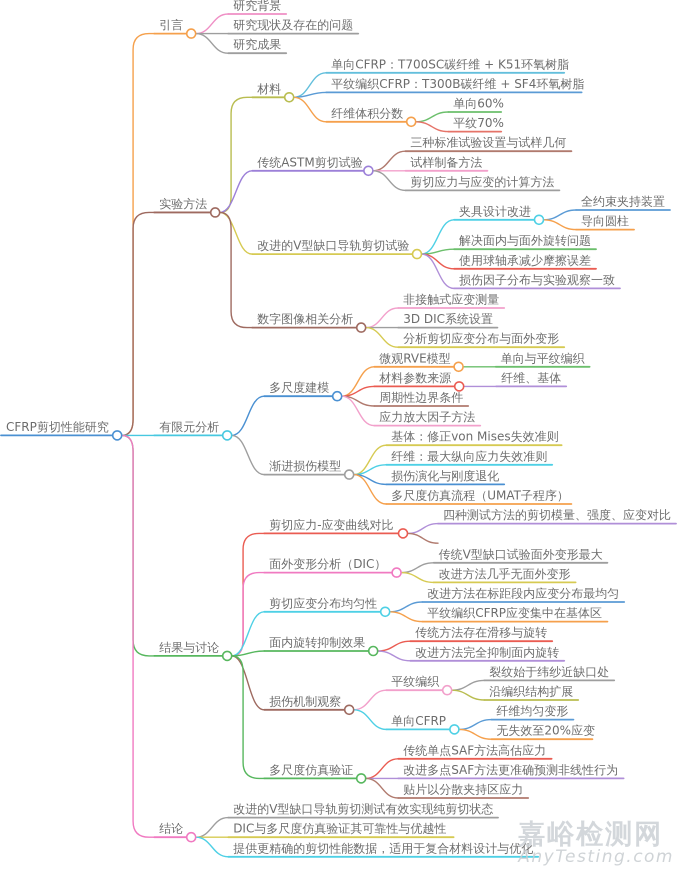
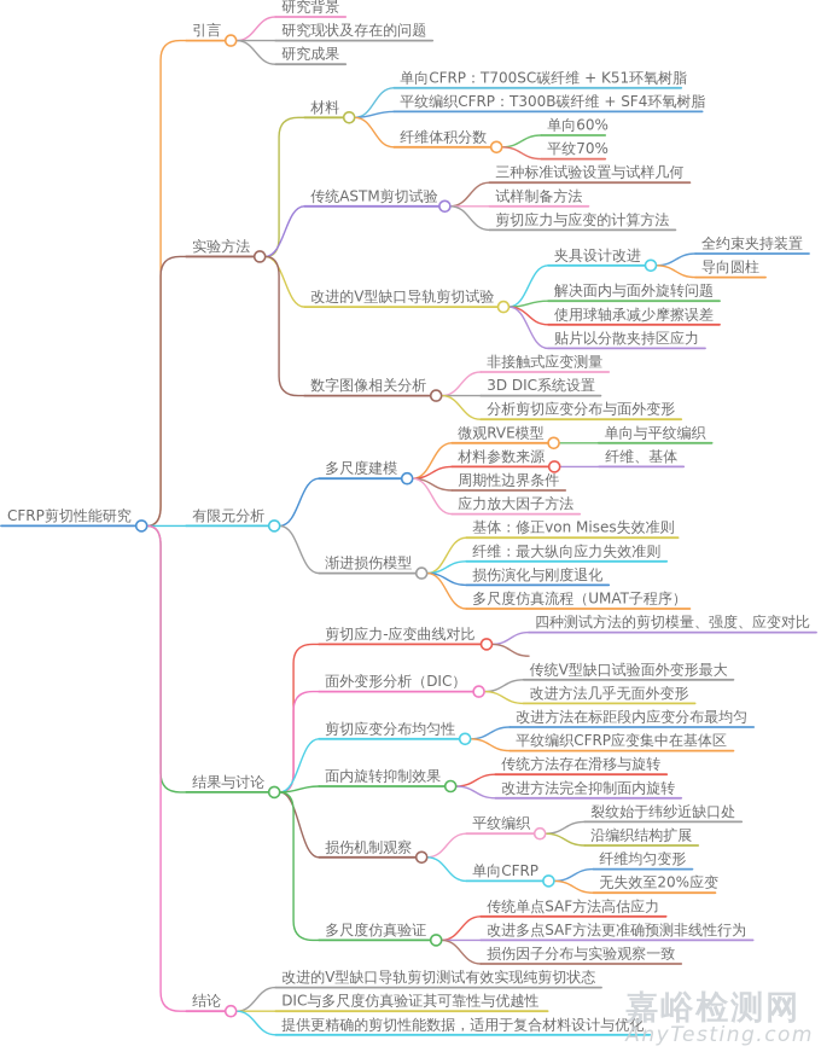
  研究背景
  研究现状及存在的问题
  研究成果
  引言
  单向CFRP：T700SC碳纤维 + K51环氧树脂
  平纹编织CFRP：T300B碳纤维 + SF4环氧树脂
  单向60%
  平纹70%
  纤维体积分数
  材料
  三种标准试验设置与试样几何
  试样制备方法
  剪切应力与应变的计算方法
  传统ASTM剪切试验
  全约束夹持装置
  导向圆柱
  夹具设计改进
  解决面内与面外旋转问题
  使用球轴承减少摩擦误差
- 损伤因子分布与实验观察一致
+ 贴片以分散夹持区应力
  改进的V型缺口导轨剪切试验
  非接触式应变测量
  3D DIC系统设置
  分析剪切应变分布与面外变形
  数字图像相关分析
  实验方法
  单向与平纹编织
  微观RVE模型
  纤维、基体
  材料参数来源
  周期性边界条件
  应力放大因子方法
  多尺度建模
  基体：修正von Mises失效准则
  纤维：最大纵向应力失效准则
  损伤演化与刚度退化
  多尺度仿真流程（UMAT子程序）
  渐进损伤模型
  有限元分析
  四种测试方法的剪切模量、强度、应变对比
  剪切应力-应变曲线对比
  传统V型缺口试验面外变形最大
  改进方法几乎无面外变形
  面外变形分析（DIC）
  改进方法在标距段内应变分布最均匀
  平纹编织CFRP应变集中在基体区
  剪切应变分布均匀性
  传统方法存在滑移与旋转
  改进方法完全抑制面内旋转
  面内旋转抑制效果
  裂纹始于纬纱近缺口处
  沿编织结构扩展
  平纹编织
  纤维均匀变形
  无失效至20%应变
  单向CFRP
  损伤机制观察
  传统单点SAF方法高估应力
  改进多点SAF方法更准确预测非线性行为
- 贴片以分散夹持区应力
+ 损伤因子分布与实验观察一致
  多尺度仿真验证
  结果与讨论
  改进的V型缺口导轨剪切测试有效实现纯剪切状态
  DIC与多尺度仿真验证其可靠性与优越性
  提供更精确的剪切性能数据，适用于复合材料设计与优化
  结论
  CFRP剪切性能研究
  嘉峪检测网
  AnyTesting.com
